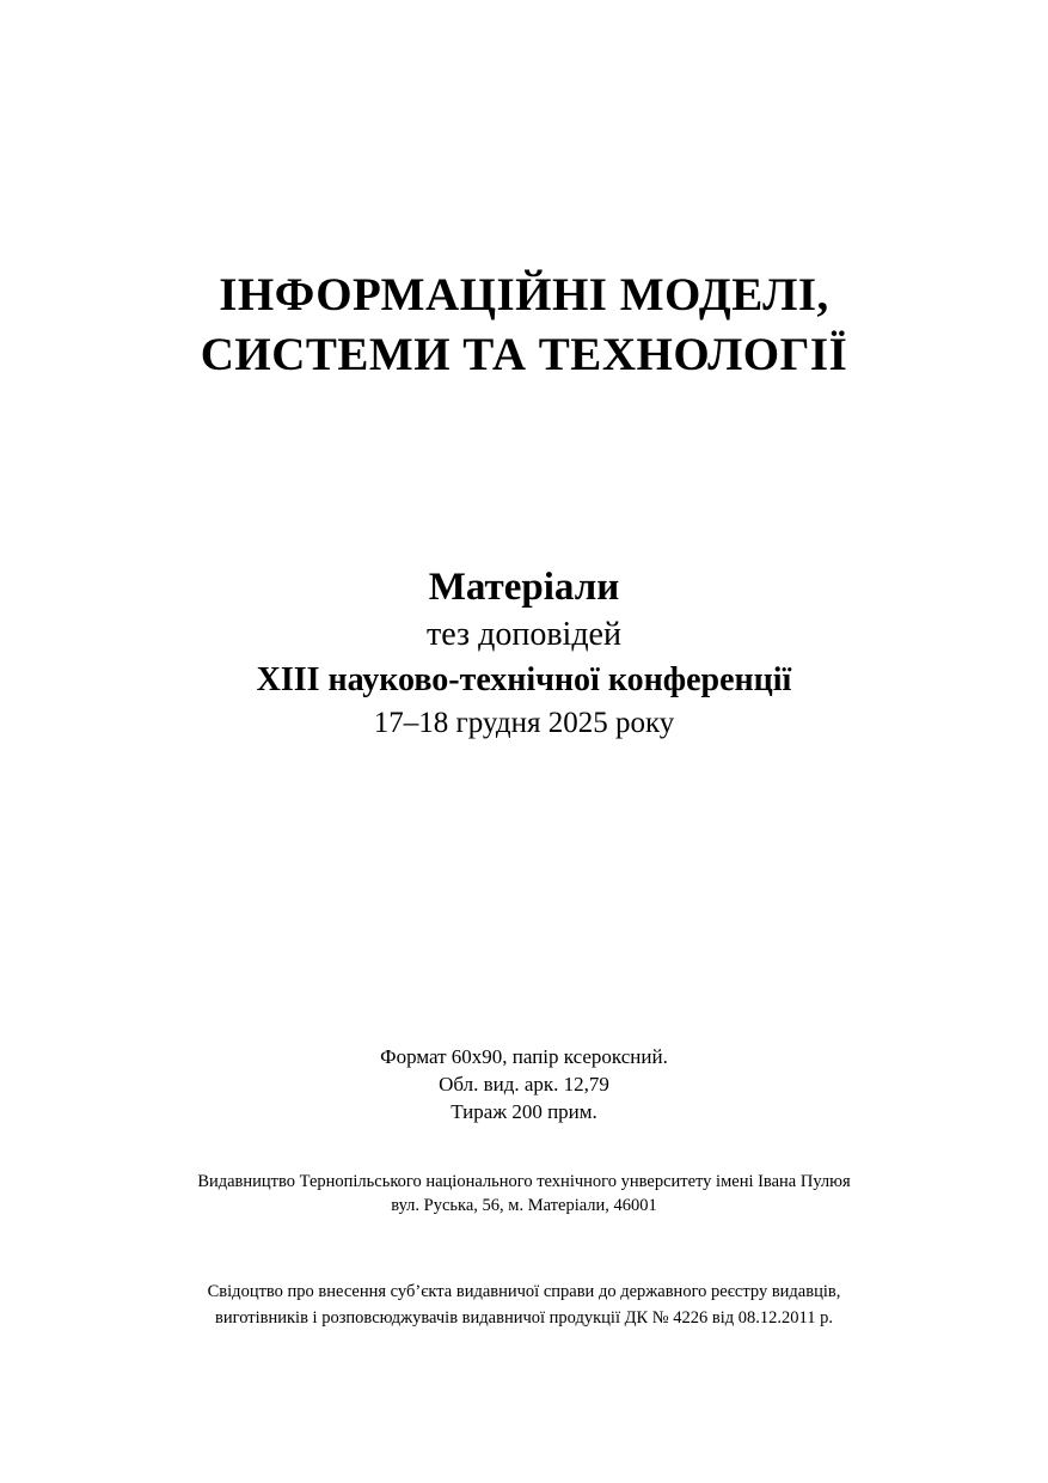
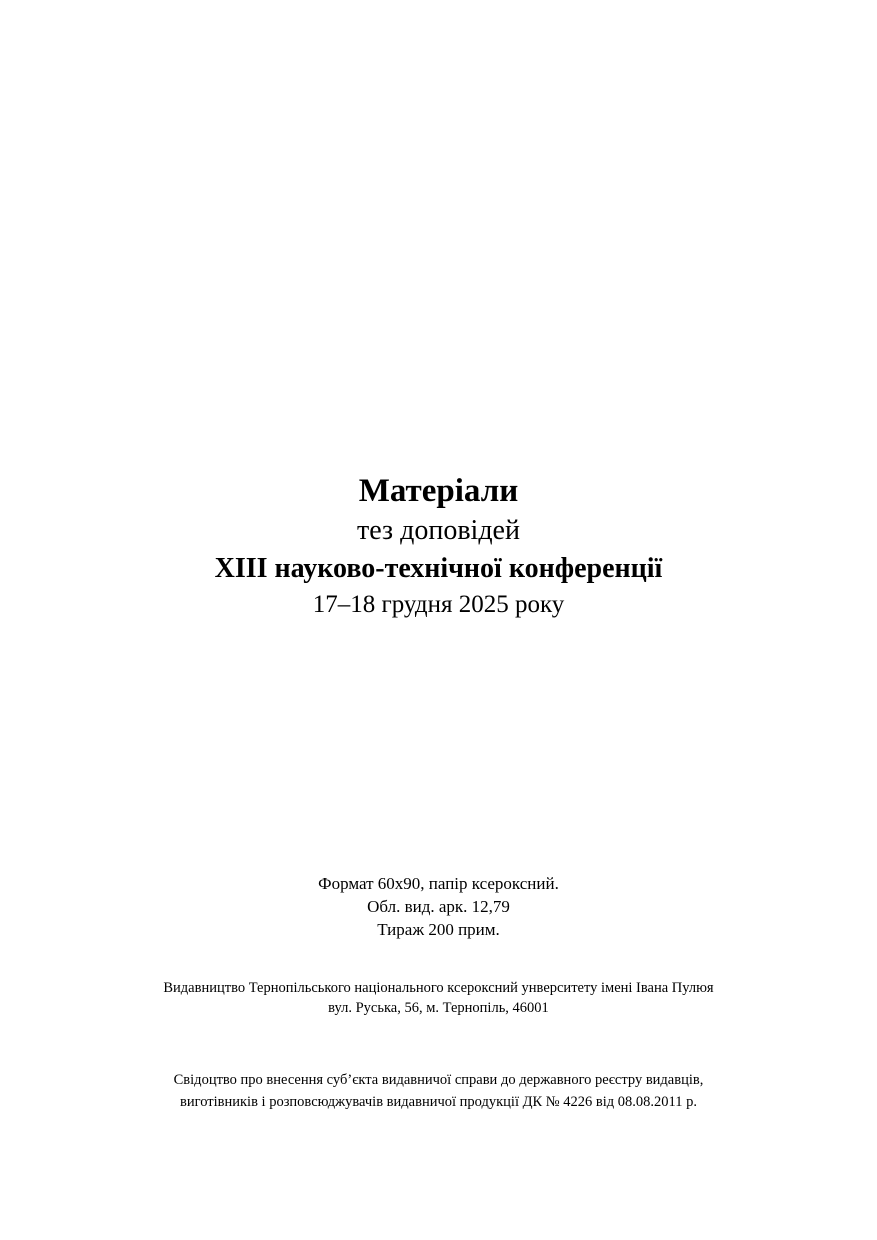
- ІНФОРМАЦІЙНІ МОДЕЛІ,
- СИСТЕМИ ТА ТЕХНОЛОГІЇ
  Матеріали
  тез доповідей
  XIII науково-технічної конференції
  17–18 грудня 2025 року
  Формат 60х90, папір ксероксний.
  Обл. вид. арк. 12,79
  Тираж 200 прим.
- Видавництво Тернопільського національного технічного унверситету імені Івана Пулюя
+ Видавництво Тернопільського національного ксероксний унверситету імені Івана Пулюя
- вул. Руська, 56, м. Матеріали, 46001
+ вул. Руська, 56, м. Тернопіль, 46001
  Свідоцтво про внесення суб’єкта видавничої справи до державного реєстру видавців,
- виготівників і розповсюджувачів видавничої продукції ДК № 4226 від 08.12.2011 р.
+ виготівників і розповсюджувачів видавничої продукції ДК № 4226 від 08.08.2011 р.
